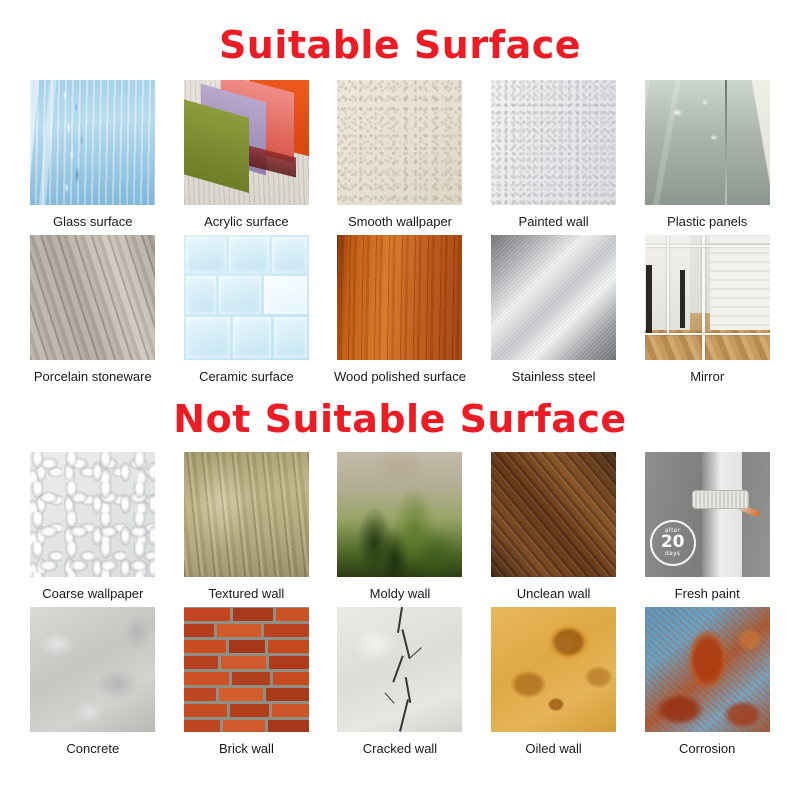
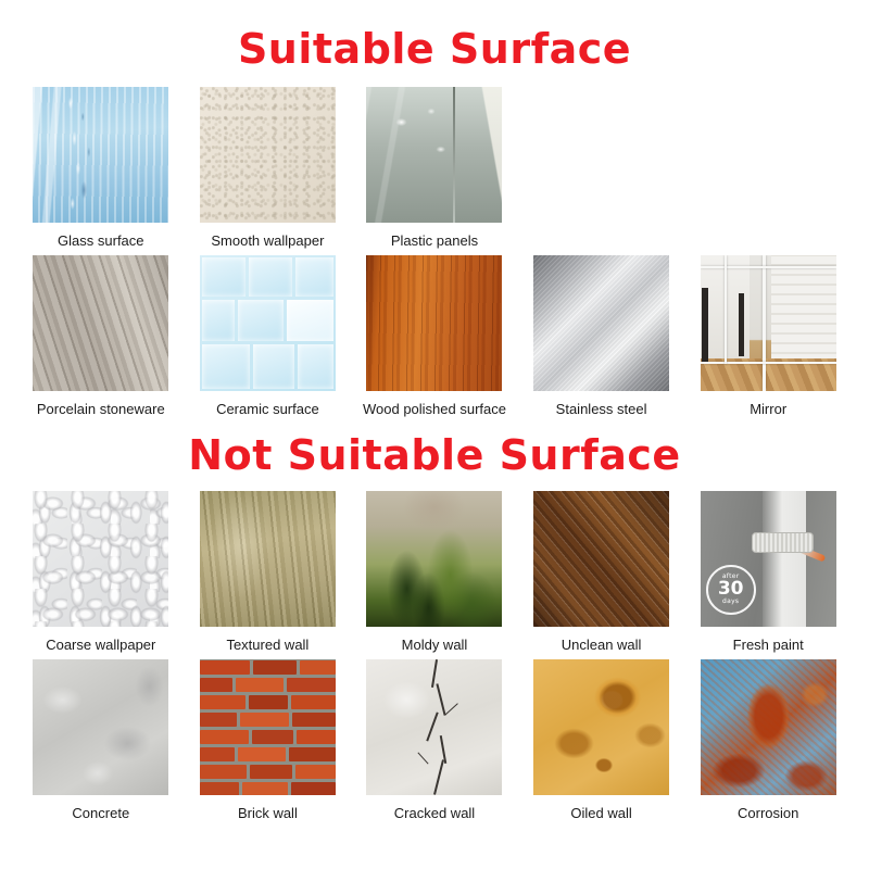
  Suitable Surface
  Glass surface
- Acrylic surface
  Smooth wallpaper
- Painted wall
  Plastic panels
  Porcelain stoneware
  Ceramic surface
  Wood polished surface
  Stainless steel
  Mirror
  Not Suitable Surface
  Coarse wallpaper
  Textured wall
  Moldy wall
  Unclean wall
- 20
+ 30
  Fresh paint
  Concrete
  Brick wall
  Cracked wall
  Oiled wall
  Corrosion
